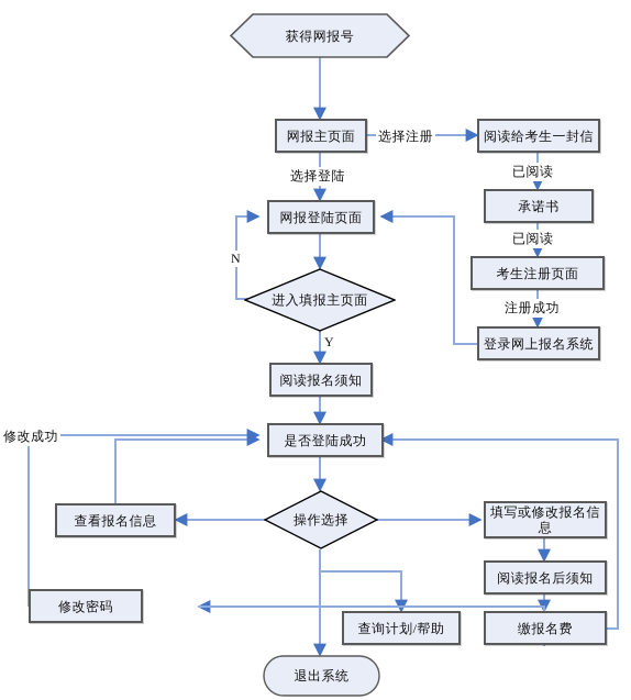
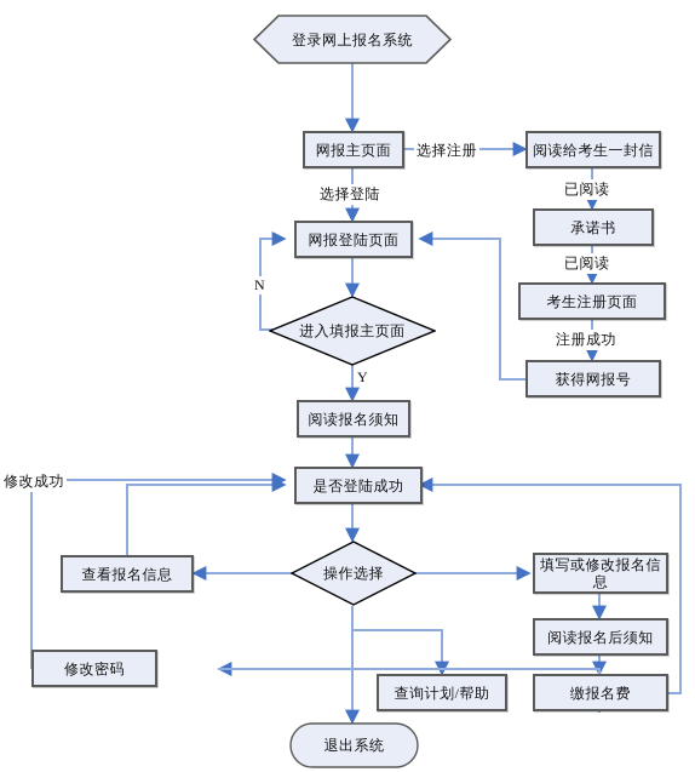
- 获得网报号
+ 登录网上报名系统
  网报主页面
  阅读给考生一封信
  承诺书
  考生注册页面
- 登录网上报名系统
+ 获得网报号
  网报登陆页面
  进入填报主页面
  阅读报名须知
  是否登陆成功
  操作选择
  查看报名信息
  填写或修改报名信息
  阅读报名后须知
  缴报名费
  修改密码
  查询计划/帮助
  退出系统
  选择注册
  选择登陆
  已阅读
  已阅读
  注册成功
  N
  Y
  修改成功
